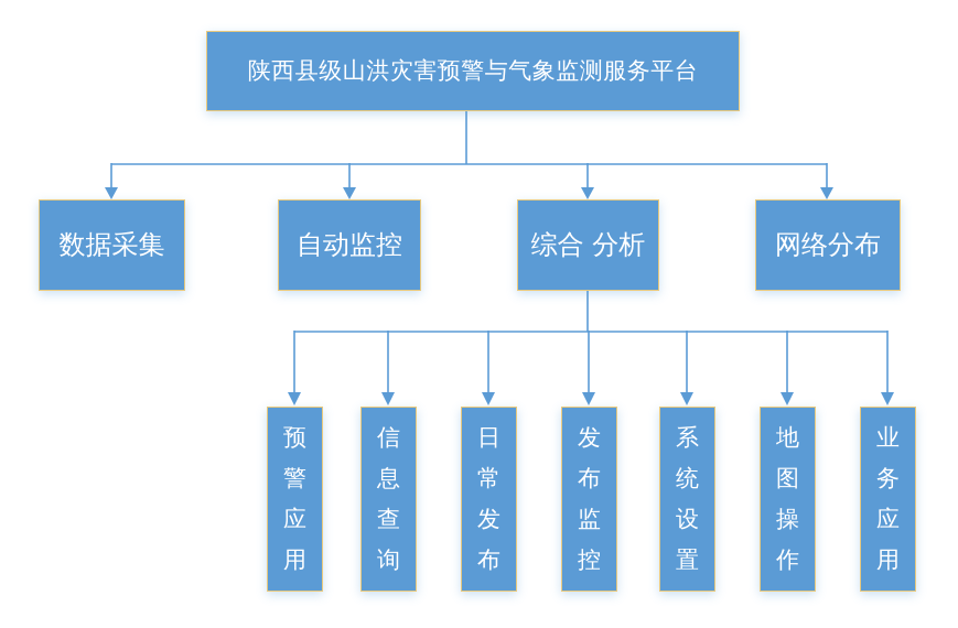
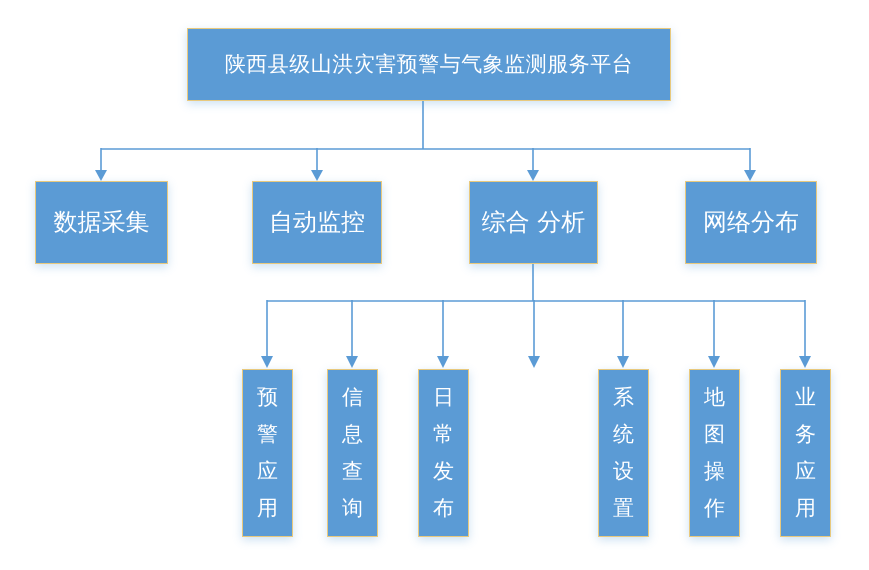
  陕西县级山洪灾害预警与气象监测服务平台
  数据采集
  自动监控
  综合 分析
  网络分布
  预警应用
  信息查询
  日常发布
- 发布监控
  系统设置
  地图操作
  业务应用
